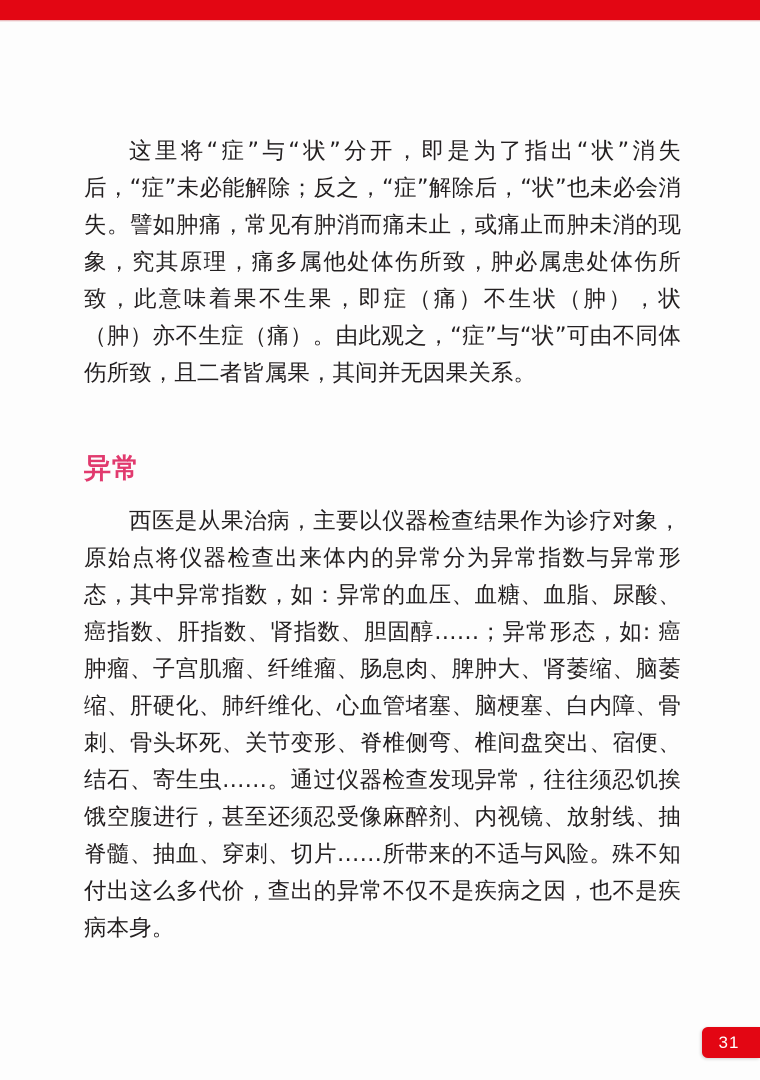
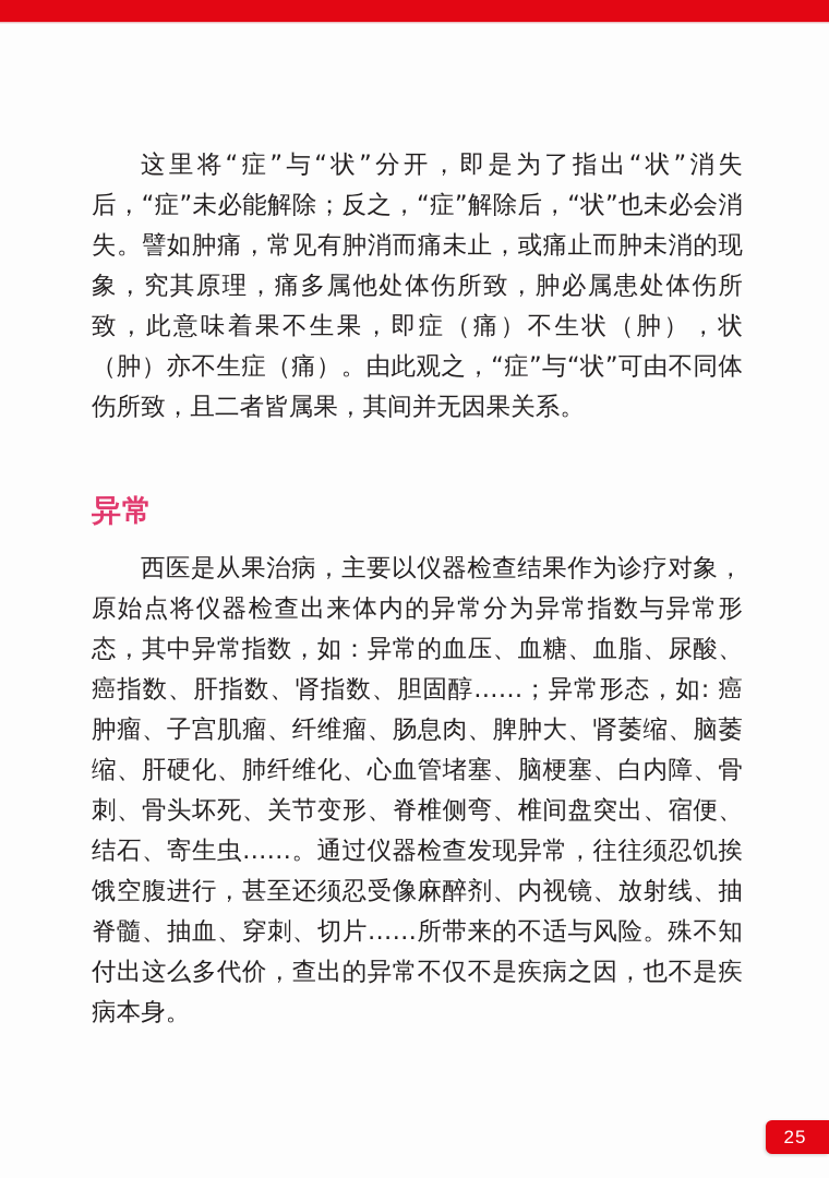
  这里将“症”与“状”分开，即是为了指出“状”消失后，“症”未必能解除；反之，“症”解除后，“状”也未必会消失。譬如肿痛，常见有肿消而痛未止，或痛止而肿未消的现象，究其原理，痛多属他处体伤所致，肿必属患处体伤所致，此意味着果不生果，即症（痛）不生状（肿），状（肿）亦不生症（痛）。由此观之，“症”与“状”可由不同体伤所致，且二者皆属果，其间并无因果关系。
  异常
  西医是从果治病，主要以仪器检查结果作为诊疗对象，原始点将仪器检查出来体内的异常分为异常指数与异常形态，其中异常指数，如：异常的血压、血糖、血脂、尿酸、癌指数、肝指数、肾指数、胆固醇……；异常形态，如: 癌肿瘤、子宫肌瘤、纤维瘤、肠息肉、脾肿大、肾萎缩、脑萎缩、肝硬化、肺纤维化、心血管堵塞、脑梗塞、白内障、骨刺、骨头坏死、关节变形、脊椎侧弯、椎间盘突出、宿便、结石、寄生虫……。通过仪器检查发现异常，往往须忍饥挨饿空腹进行，甚至还须忍受像麻醉剂、内视镜、放射线、抽脊髓、抽血、穿刺、切片……所带来的不适与风险。殊不知付出这么多代价，查出的异常不仅不是疾病之因，也不是疾病本身。
- 31
+ 25
